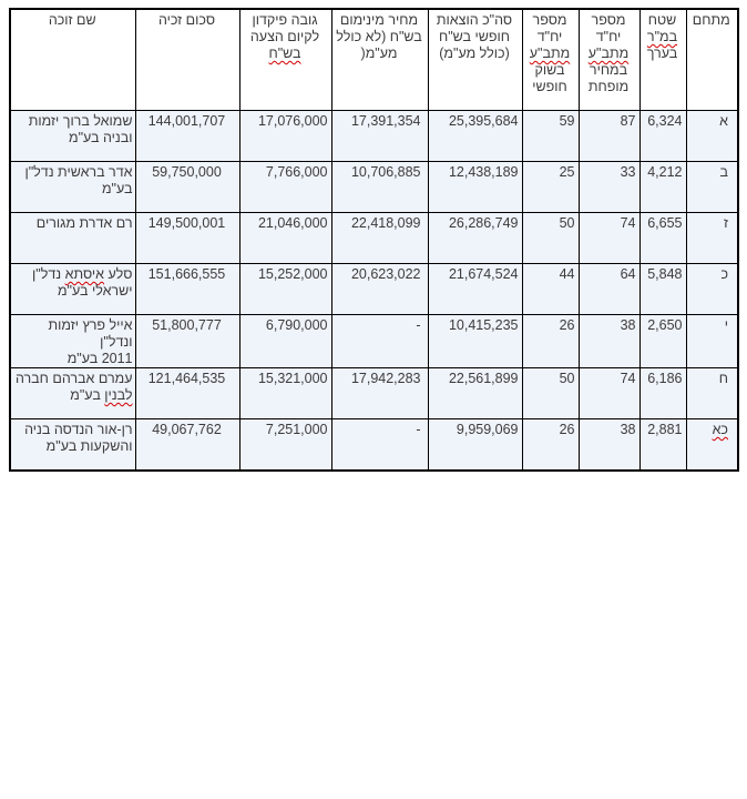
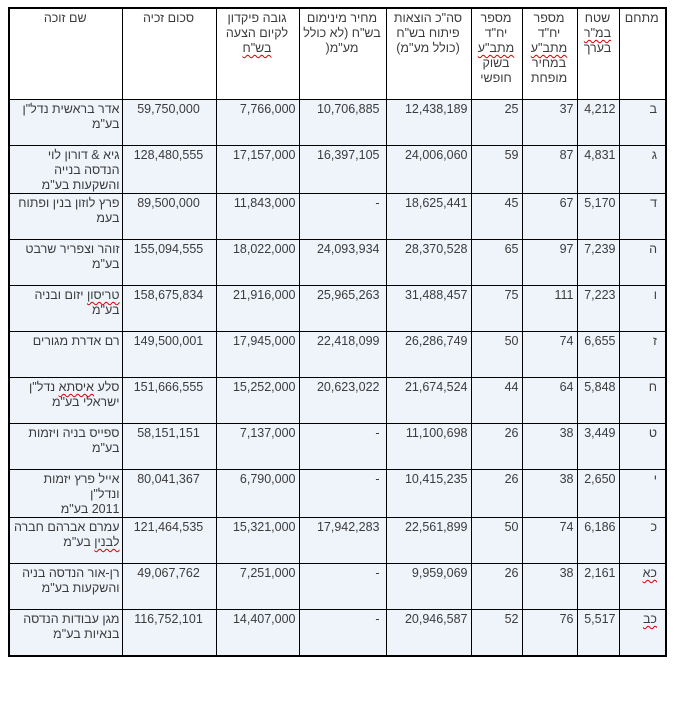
- מתחם	שטח במ"ר בערך	מספר יח"ד מתב"ע במחיר מופחת	מספר יח"ד מתב"ע בשוק חופשי	סה"כ הוצאות חופשי בש"ח (כולל מע"מ)	מחיר מינימום בש"ח (לא כולל מע"מ(	גובה פיקדון לקיום הצעה בש"ח	סכום זכיה	שם זוכה
+ מתחם	שטח במ"ר בערך	מספר יח"ד מתב"ע במחיר מופחת	מספר יח"ד מתב"ע בשוק חופשי	סה"כ הוצאות פיתוח בש"ח (כולל מע"מ)	מחיר מינימום בש"ח (לא כולל מע"מ(	גובה פיקדון לקיום הצעה בש"ח	סכום זכיה	שם זוכה
- א	6,324	87	59	25,395,684	17,391,354	17,076,000	144,001,707	שמואל ברוך יזמות ובניה בע"מ
- ב	4,212	33	25	12,438,189	10,706,885	7,766,000	59,750,000	אדר בראשית נדל"ן בע"מ
+ ב	4,212	37	25	12,438,189	10,706,885	7,766,000	59,750,000	אדר בראשית נדל"ן בע"מ
+ ג	4,831	87	59	24,006,060	16,397,105	17,157,000	128,480,555	גיא & דורון לוי הנדסה בנייה והשקעות בע"מ
+ ד	5,170	67	45	18,625,441	-	11,843,000	89,500,000	פרץ לוזון בנין ופתוח בעמ
+ ה	7,239	97	65	28,370,528	24,093,934	18,022,000	155,094,555	זוהר וצפריר שרבט בע"מ
+ ו	7,223	111	75	31,488,457	25,965,263	21,916,000	158,675,834	טריסון יזום ובניה בע"מ
- ז	6,655	74	50	26,286,749	22,418,099	21,046,000	149,500,001	רם אדרת מגורים
+ ז	6,655	74	50	26,286,749	22,418,099	17,945,000	149,500,001	רם אדרת מגורים
- כ	5,848	64	44	21,674,524	20,623,022	15,252,000	151,666,555	סלע איסתא נדל"ן ישראלי בע"מ
+ ח	5,848	64	44	21,674,524	20,623,022	15,252,000	151,666,555	סלע איסתא נדל"ן ישראלי בע"מ
+ ט	3,449	38	26	11,100,698	-	7,137,000	58,151,151	ספייס בניה ויזמות בע"מ
- י	2,650	38	26	10,415,235	-	6,790,000	51,800,777	אייל פרץ יזמות ונדל"ן 2011 בע"מ
+ י	2,650	38	26	10,415,235	-	6,790,000	80,041,367	אייל פרץ יזמות ונדל"ן 2011 בע"מ
- ח	6,186	74	50	22,561,899	17,942,283	15,321,000	121,464,535	עמרם אברהם חברה לבנין בע"מ
+ כ	6,186	74	50	22,561,899	17,942,283	15,321,000	121,464,535	עמרם אברהם חברה לבנין בע"מ
- כא	2,881	38	26	9,959,069	-	7,251,000	49,067,762	רן-אור הנדסה בניה והשקעות בע"מ
+ כא	2,161	38	26	9,959,069	-	7,251,000	49,067,762	רן-אור הנדסה בניה והשקעות בע"מ
+ כב	5,517	76	52	20,946,587	-	14,407,000	116,752,101	מגן עבודות הנדסה בנאיות בע"מ
